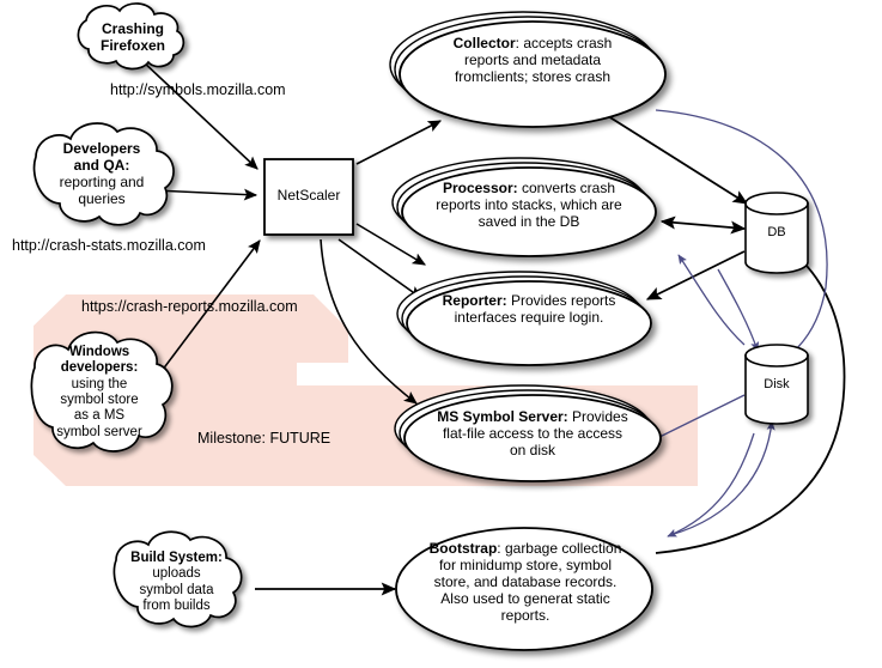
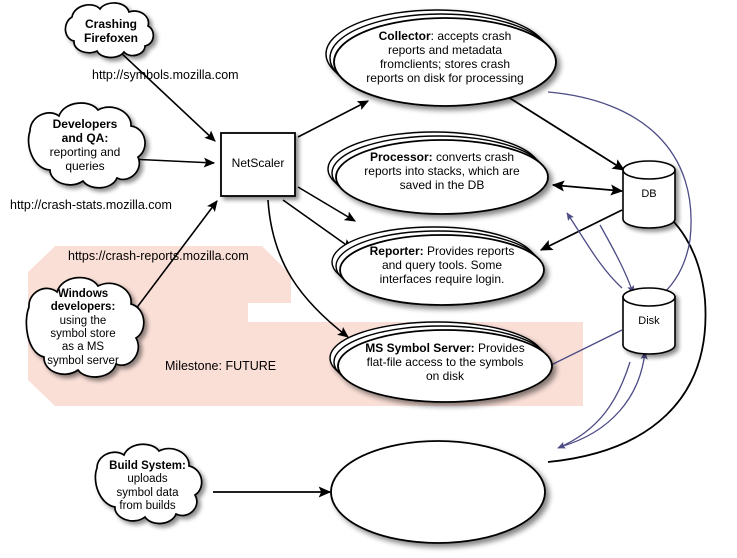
  Crashing
  Firefoxen
  Developers
  and QA:
  reporting and
  queries
  Windows
  developers:
  using the
  symbol store
  as a MS
  symbol server
  Build System:
  uploads
  symbol data
  from builds
  NetScaler
  DB
  Disk
  Collector: accepts crash
  reports and metadata
  fromclients; stores crash
+ reports on disk for processing
  Processor: converts crash
  reports into stacks, which are
  saved in the DB
  Reporter: Provides reports
+ and query tools. Some
  interfaces require login.
  MS Symbol Server: Provides
- flat-file access to the access
+ flat-file access to the symbols
  on disk
- Bootstrap: garbage collection
- for minidump store, symbol
- store, and database records.
- Also used to generat static
- reports.
  http://symbols.mozilla.com
  http://crash-stats.mozilla.com
  https://crash-reports.mozilla.com
  Milestone: FUTURE
